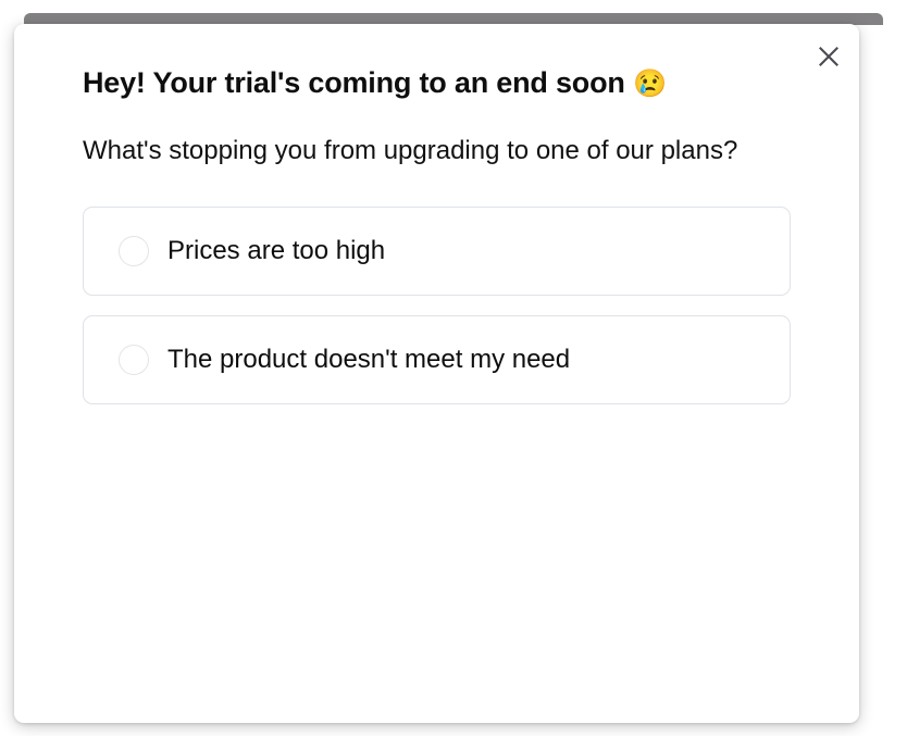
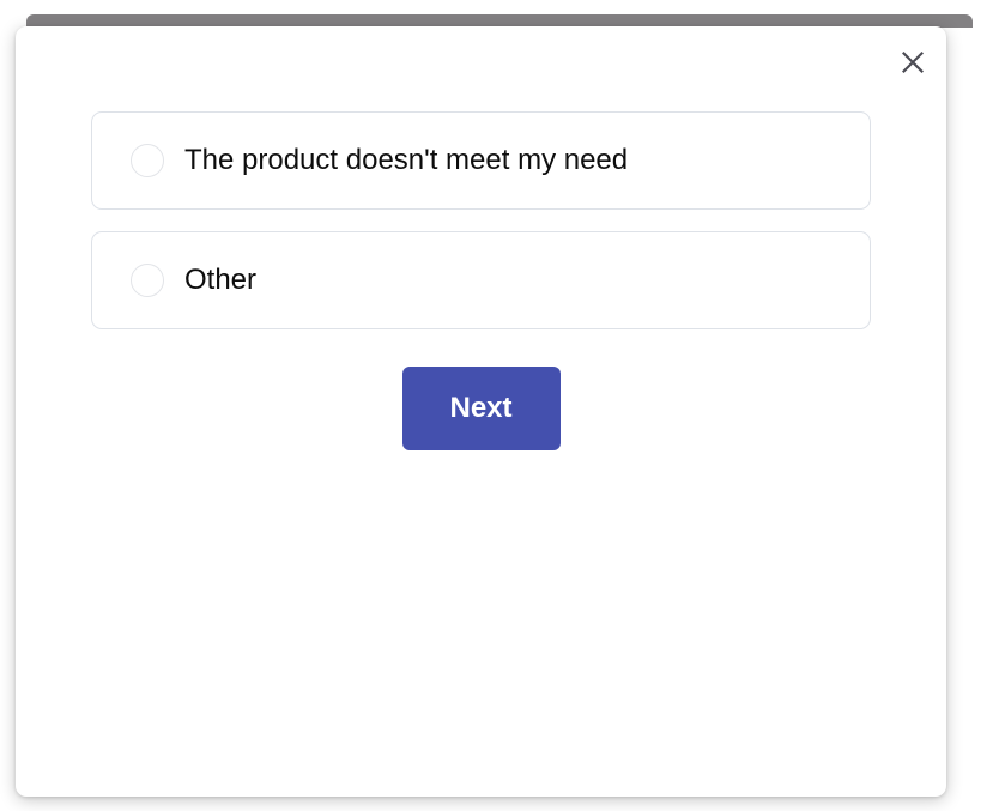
- Hey! Your trial's coming to an end soon 😢
- What's stopping you from upgrading to one of our plans?
- Prices are too high
  The product doesn't meet my need
+ Other
+ Next
